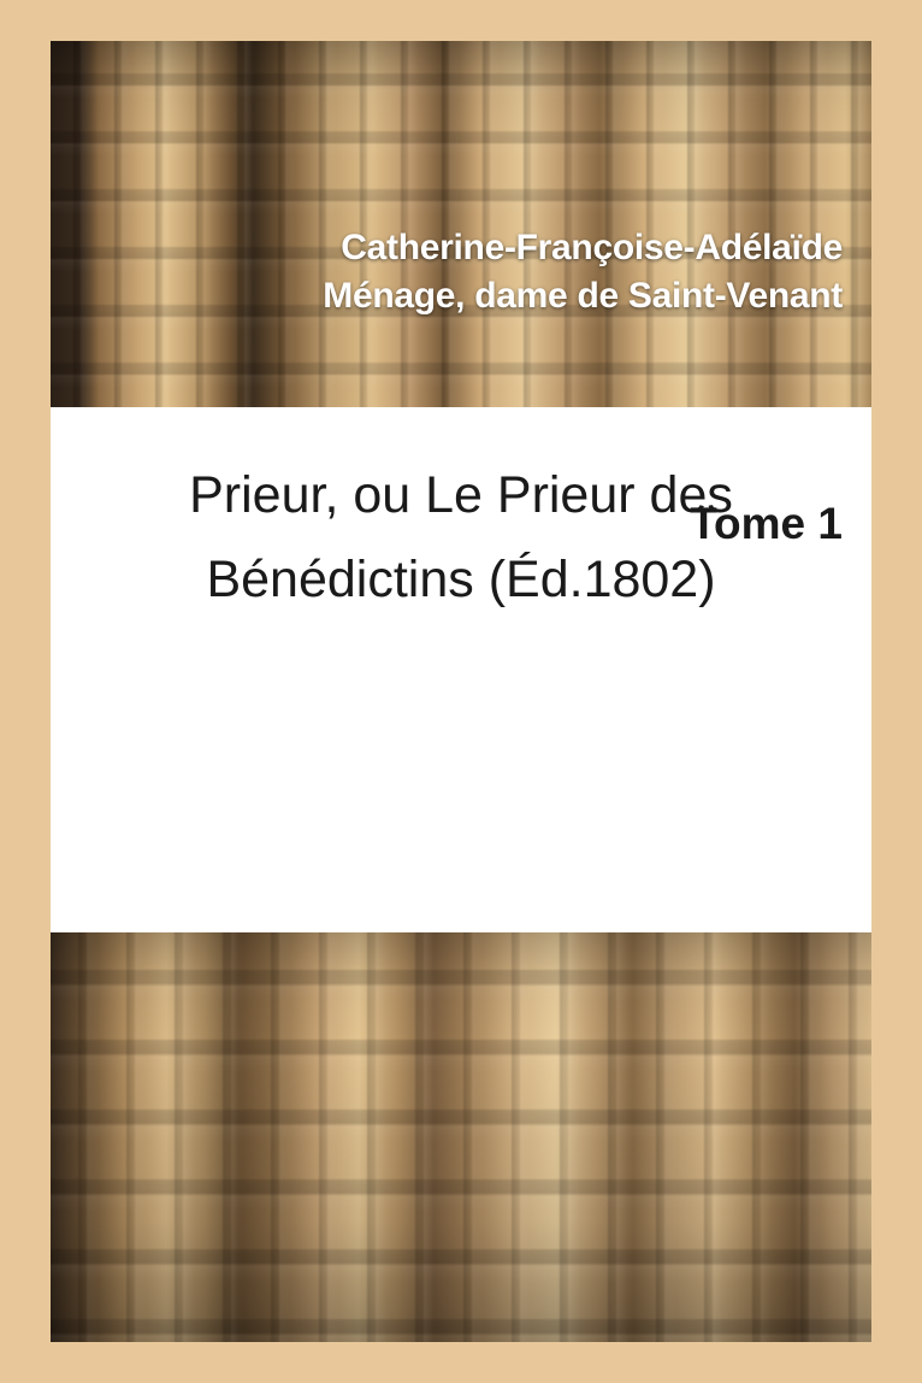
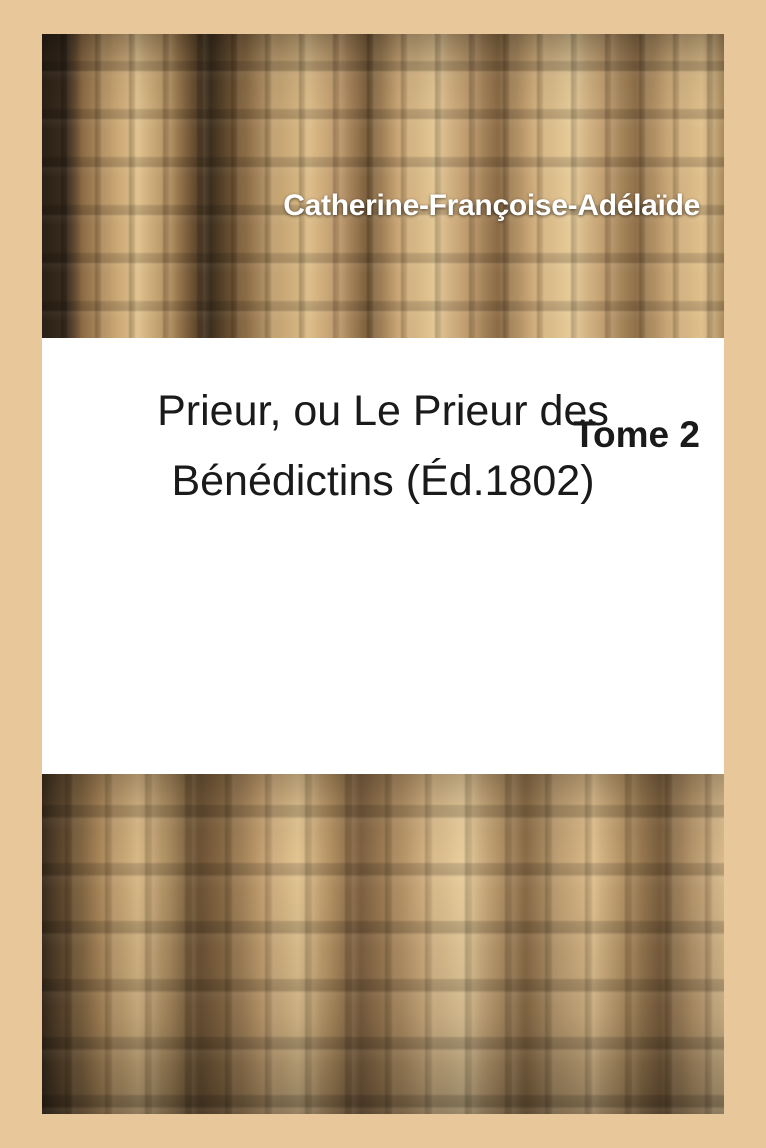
  Catherine-Françoise-Adélaïde
- Ménage, dame de Saint-Venant
  Prieur, ou Le Prieur des
  Bénédictins (Éd.1802)
- Tome 1
+ Tome 2
